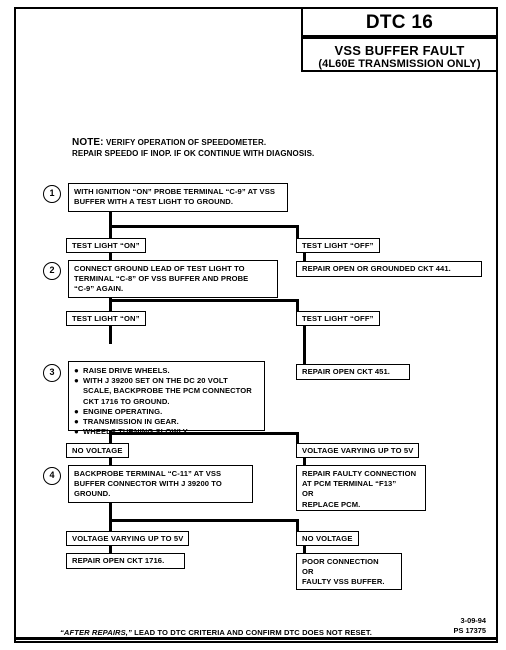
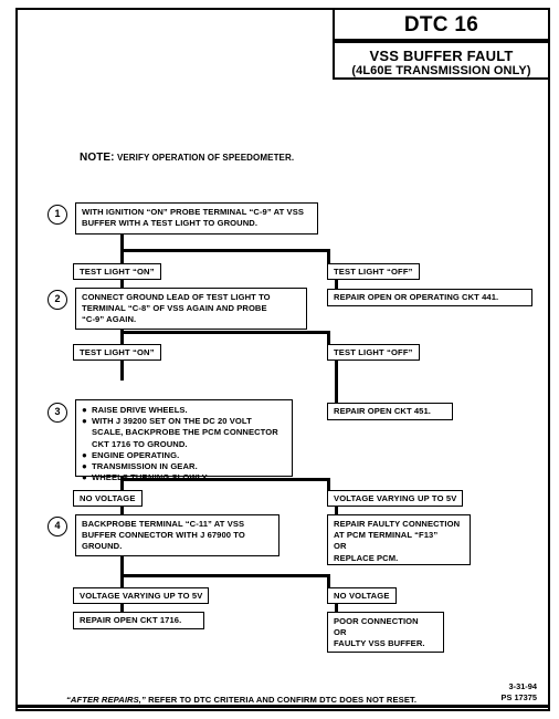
  DTC 16
  VSS BUFFER FAULT
  (4L60E TRANSMISSION ONLY)
  NOTE: VERIFY OPERATION OF SPEEDOMETER.
- REPAIR SPEEDO IF INOP. IF OK CONTINUE WITH DIAGNOSIS.
  1
  WITH IGNITION “ON” PROBE TERMINAL “C-9” AT VSS
  BUFFER WITH A TEST LIGHT TO GROUND.
  TEST LIGHT “ON”
  TEST LIGHT “OFF”
- REPAIR OPEN OR GROUNDED CKT 441.
+ REPAIR OPEN OR OPERATING CKT 441.
  2
  CONNECT GROUND LEAD OF TEST LIGHT TO
- TERMINAL “C-8” OF VSS BUFFER AND PROBE
+ TERMINAL “C-8” OF VSS AGAIN AND PROBE
  “C-9” AGAIN.
  TEST LIGHT “ON”
  TEST LIGHT “OFF”
  REPAIR OPEN CKT 451.
  3
  ●
  RAISE DRIVE WHEELS.
  ●
  WITH J 39200 SET ON THE DC 20 VOLT
  SCALE, BACKPROBE THE PCM CONNECTOR
  CKT 1716 TO GROUND.
  ●
  ENGINE OPERATING.
  ●
  TRANSMISSION IN GEAR.
  ●
  NO VOLTAGE
  VOLTAGE VARYING UP TO 5V
  4
  BACKPROBE TERMINAL “C-11” AT VSS
- BUFFER CONNECTOR WITH J 39200 TO
+ BUFFER CONNECTOR WITH J 67900 TO
  GROUND.
  REPAIR FAULTY CONNECTION
  AT PCM TERMINAL “F13”
  OR
  REPLACE PCM.
  VOLTAGE VARYING UP TO 5V
  NO VOLTAGE
  REPAIR OPEN CKT 1716.
  POOR CONNECTION
  OR
  FAULTY VSS BUFFER.
- 3-09-94
+ 3-31-94
  PS 17375
- “AFTER REPAIRS,” LEAD TO DTC CRITERIA AND CONFIRM DTC DOES NOT RESET.
+ “AFTER REPAIRS,” REFER TO DTC CRITERIA AND CONFIRM DTC DOES NOT RESET.
